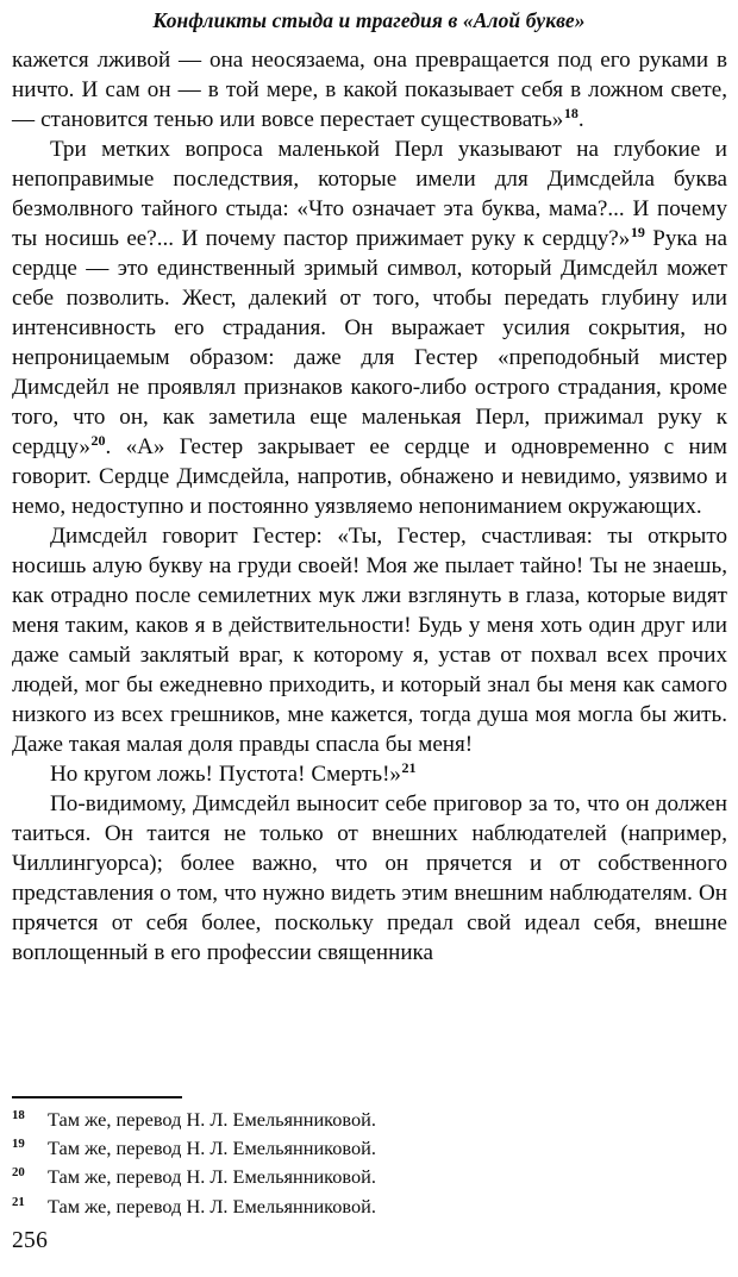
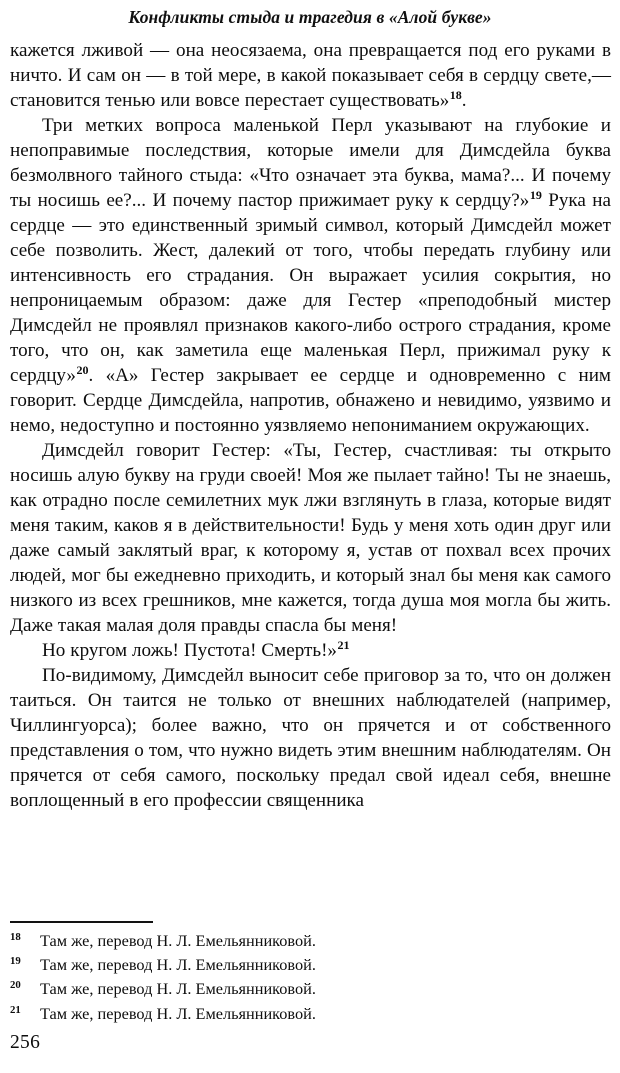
  Конфликты стыда и трагедия в «Алой букве»
- кажется лживой — она неосязаема, она превращается под его руками в ничто. И сам он — в той мере, в какой показывает себя в ложном свете,— становится тенью или вовсе перестает существовать»18.
+ кажется лживой — она неосязаема, она превращается под его руками в ничто. И сам он — в той мере, в какой показывает себя в сердцу свете,— становится тенью или вовсе перестает существовать»18.
  Три метких вопроса маленькой Перл указывают на глубокие и непоправимые последствия, которые имели для Димсдейла буква безмолвного тайного стыда: «Что означает эта буква, мама?... И почему ты носишь ее?... И почему пастор прижимает руку к сердцу?»19 Рука на сердце — это единственный зримый символ, который Димсдейл может себе позволить. Жест, далекий от того, чтобы передать глубину или интенсивность его страдания. Он выражает усилия сокрытия, но непроницаемым образом: даже для Гестер «преподобный мистер Димсдейл не проявлял признаков какого-либо острого страдания, кроме того, что он, как заметила еще маленькая Перл, прижимал руку к сердцу»20. «А» Гестер закрывает ее сердце и одновременно с ним говорит. Сердце Димсдейла, напротив, обнажено и невидимо, уязвимо и немо, недоступно и постоянно уязвляемо непониманием окружающих.
  Димсдейл говорит Гестер: «Ты, Гестер, счастливая: ты открыто носишь алую букву на груди своей! Моя же пылает тайно! Ты не знаешь, как отрадно после семилетних мук лжи взглянуть в глаза, которые видят меня таким, каков я в действительности! Будь у меня хоть один друг или даже самый заклятый враг, к которому я, устав от похвал всех прочих людей, мог бы ежедневно приходить, и который знал бы меня как самого низкого из всех грешников, мне кажется, тогда душа моя могла бы жить. Даже такая малая доля правды спасла бы меня!
  Но кругом ложь! Пустота! Смерть!»21
- По-видимому, Димсдейл выносит себе приговор за то, что он должен таиться. Он таится не только от внешних наблюдателей (например, Чиллингуорса); более важно, что он прячется и от собственного представления о том, что нужно видеть этим внешним наблюдателям. Он прячется от себя более, поскольку предал свой идеал себя, внешне воплощенный в его профессии священника
+ По-видимому, Димсдейл выносит себе приговор за то, что он должен таиться. Он таится не только от внешних наблюдателей (например, Чиллингуорса); более важно, что он прячется и от собственного представления о том, что нужно видеть этим внешним наблюдателям. Он прячется от себя самого, поскольку предал свой идеал себя, внешне воплощенный в его профессии священника
  18
  Там же, перевод Н. Л. Емельянниковой.
  19
  Там же, перевод Н. Л. Емельянниковой.
  20
  Там же, перевод Н. Л. Емельянниковой.
  21
  Там же, перевод Н. Л. Емельянниковой.
  256
